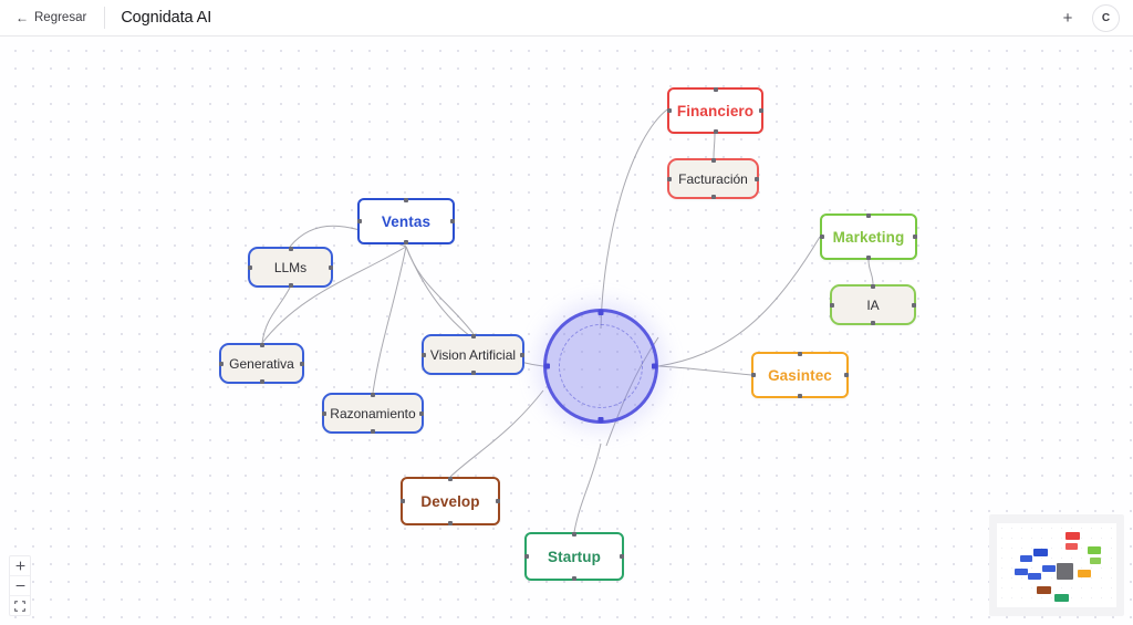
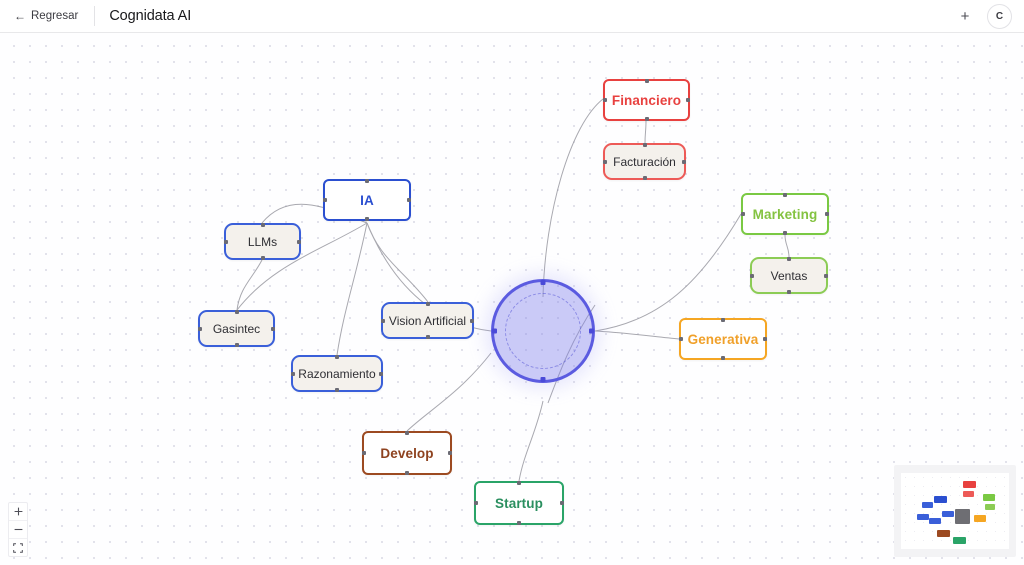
  ←
  Regresar
  Cognidata AI
  +
  C
- Ventas
+ IA
  LLMs
- Generativa
+ Gasintec
  Razonamiento
  Vision Artificial
  Financiero
  Facturación
  Marketing
- IA
+ Ventas
- Gasintec
+ Generativa
  Develop
  Startup
